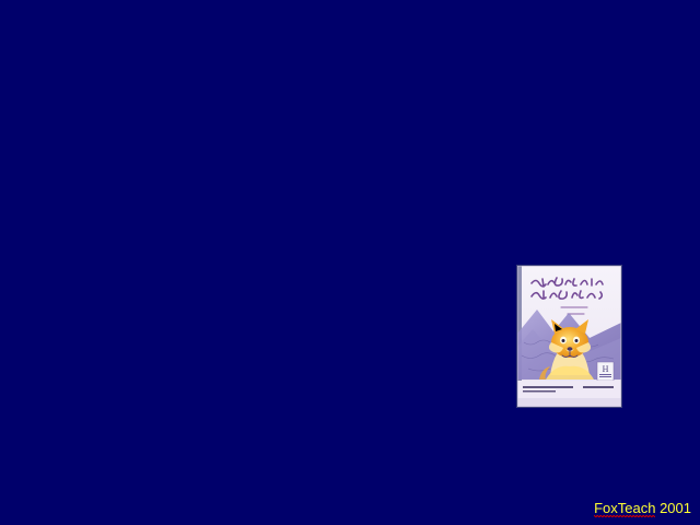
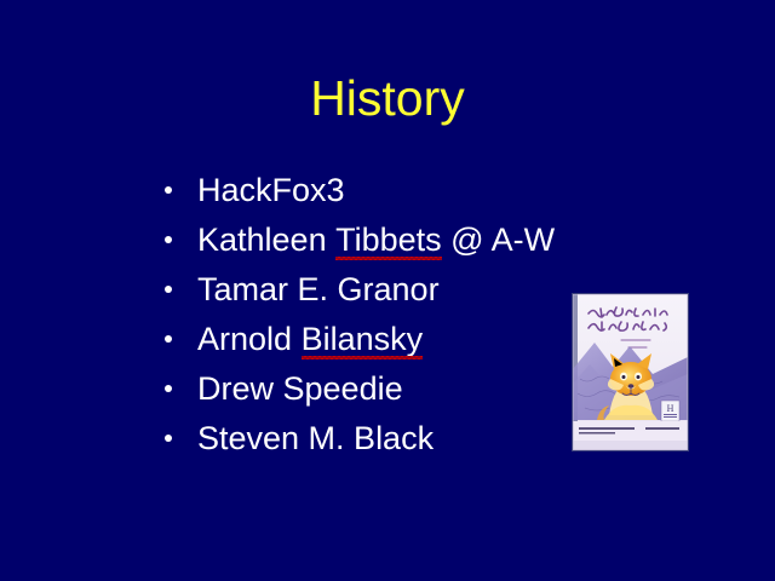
+ History
+ HackFox3
+ Kathleen Tibbets @ A-W
+ Tamar E. Granor
+ Arnold Bilansky
+ Drew Speedie
+ Steven M. Black
  H
- FoxTeach 2001
